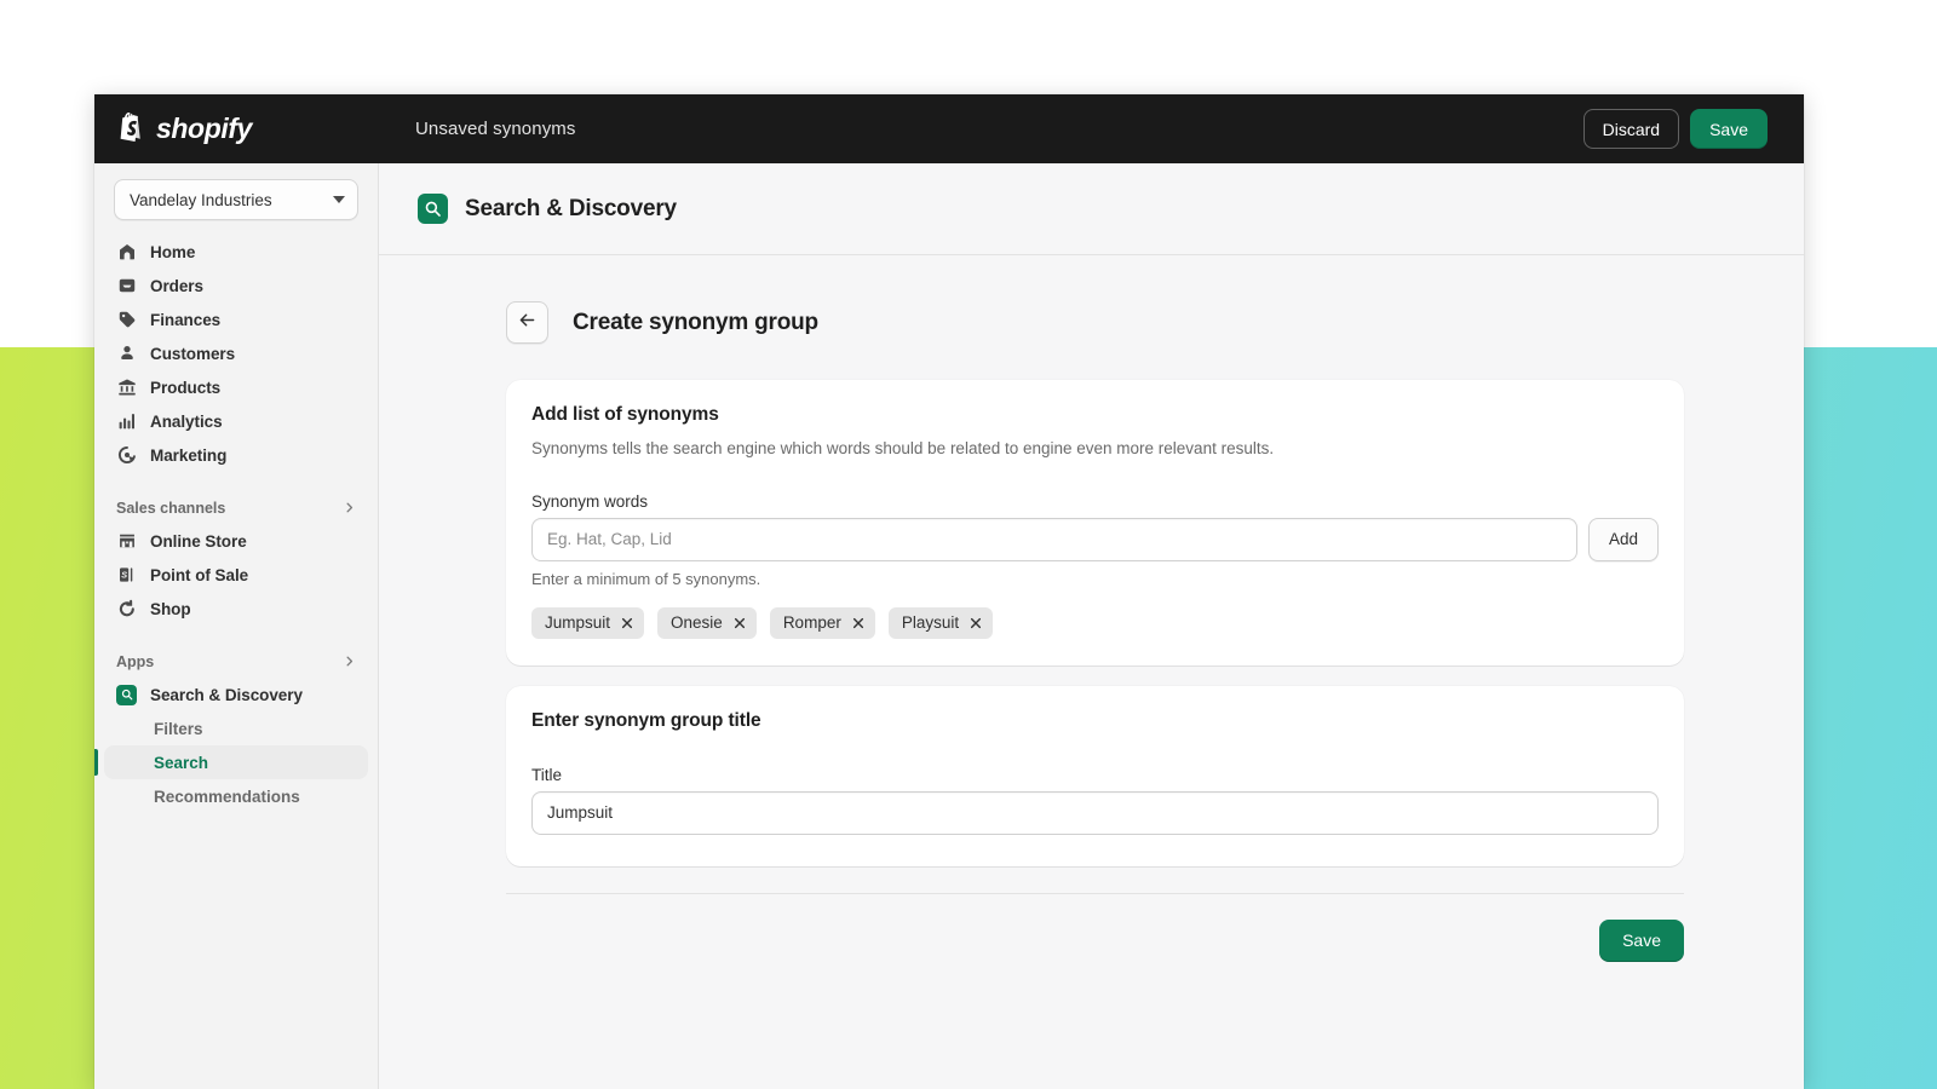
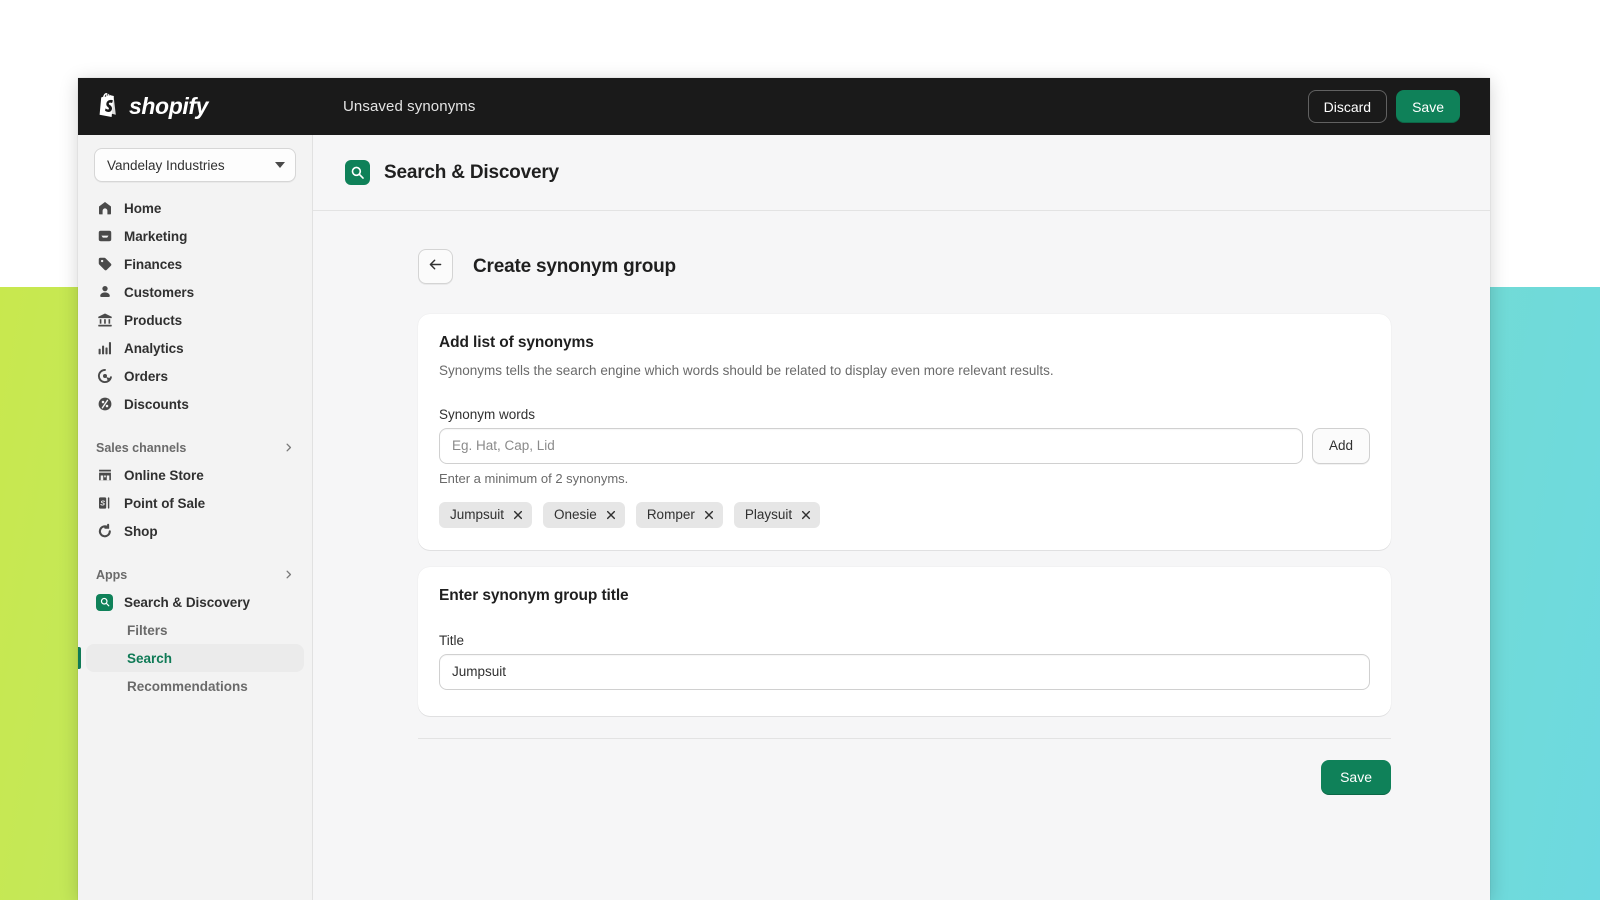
  shopify
  Unsaved synonyms
  Discard
  Save
  Vandelay Industries
  Home
- Orders
+ Marketing
  Finances
  Customers
  Products
  Analytics
- Marketing
+ Orders
+ Discounts
  Sales channels
  Online Store
  S
  Point of Sale
  Shop
  Apps
  Search & Discovery
  Filters
  Search
  Recommendations
  Search & Discovery
  Create synonym group
  Add list of synonyms
- Synonyms tells the search engine which words should be related to engine even more relevant results.
+ Synonyms tells the search engine which words should be related to display even more relevant results.
  Synonym words
  Eg. Hat, Cap, Lid
  Add
- Enter a minimum of 5 synonyms.
+ Enter a minimum of 2 synonyms.
  Jumpsuit
  Onesie
  Romper
  Playsuit
  Enter synonym group title
  Title
  Jumpsuit
  Save
